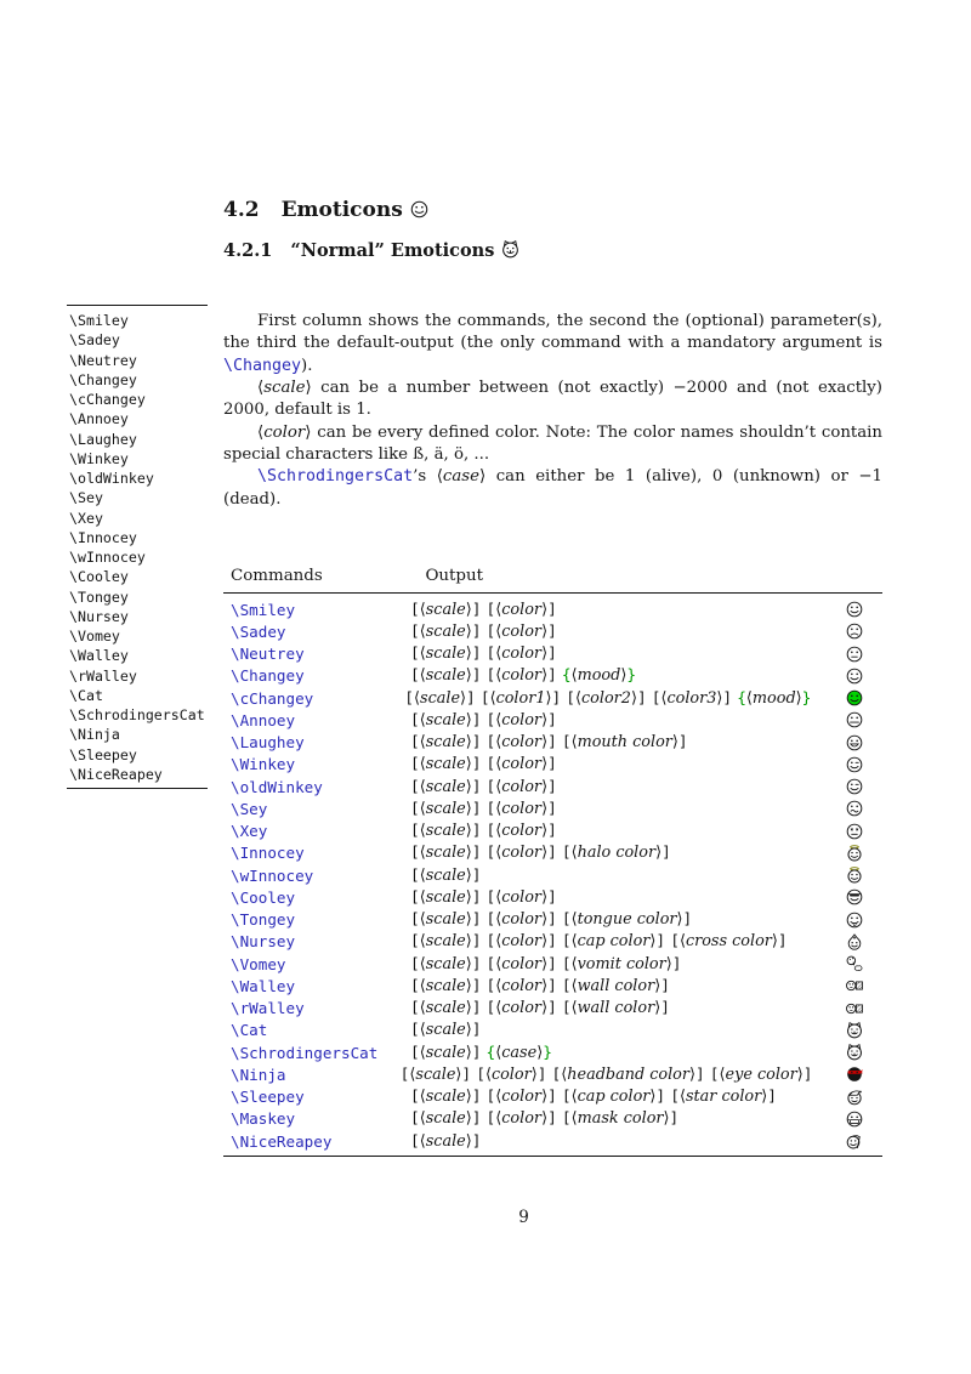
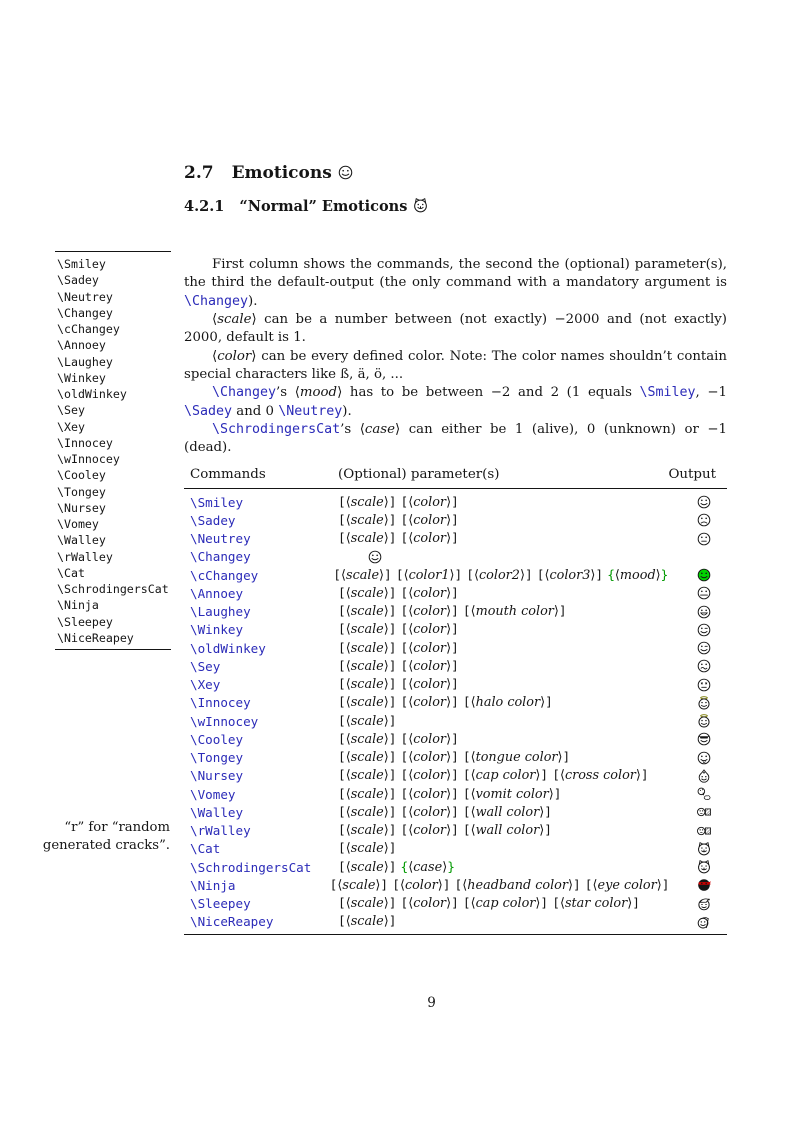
- 4.2 Emoticons
+ 2.7 Emoticons
  4.2.1 “Normal” Emoticons
  \Smiley
  \Sadey
  \Neutrey
  \Changey
  \cChangey
  \Annoey
  \Laughey
  \Winkey
  \oldWinkey
  \Sey
  \Xey
  \Innocey
  \wInnocey
  \Cooley
  \Tongey
  \Nursey
  \Vomey
  \Walley
  \rWalley
  \Cat
  \SchrodingersCat
  \Ninja
  \Sleepey
  \NiceReapey
+ “r” for “random generated cracks”.
  First column shows the commands, the second the (optional) parameter(s), the third the default-output (the only command with a mandatory argument is \Changey).
  ⟨scale⟩ can be a number between (not exactly) −2000 and (not exactly) 2000, default is 1.
  ⟨color⟩ can be every defined color. Note: The color names shouldn’t contain special characters like ß, ä, ö, ...
+ \Changey’s ⟨mood⟩ has to be between −2 and 2 (1 equals \Smiley, −1 \Sadey and 0 \Neutrey).
  \SchrodingersCat’s ⟨case⟩ can either be 1 (alive), 0 (unknown) or −1 (dead).
  Commands
+ (Optional) parameter(s)
  Output
  \Smiley
  [⟨scale⟩] [⟨color⟩]
  \Sadey
  [⟨scale⟩] [⟨color⟩]
  \Neutrey
  [⟨scale⟩] [⟨color⟩]
  \Changey
- [⟨scale⟩] [⟨color⟩] {⟨mood⟩}
  \cChangey
  [⟨scale⟩] [⟨color1⟩] [⟨color2⟩] [⟨color3⟩] {⟨mood⟩}
  \Annoey
  [⟨scale⟩] [⟨color⟩]
  \Laughey
  [⟨scale⟩] [⟨color⟩] [⟨mouth color⟩]
  \Winkey
  [⟨scale⟩] [⟨color⟩]
  \oldWinkey
  [⟨scale⟩] [⟨color⟩]
  \Sey
  [⟨scale⟩] [⟨color⟩]
  \Xey
  [⟨scale⟩] [⟨color⟩]
  \Innocey
  [⟨scale⟩] [⟨color⟩] [⟨halo color⟩]
  \wInnocey
  [⟨scale⟩]
  \Cooley
  [⟨scale⟩] [⟨color⟩]
  \Tongey
  [⟨scale⟩] [⟨color⟩] [⟨tongue color⟩]
  \Nursey
  [⟨scale⟩] [⟨color⟩] [⟨cap color⟩] [⟨cross color⟩]
  \Vomey
  [⟨scale⟩] [⟨color⟩] [⟨vomit color⟩]
  \Walley
  [⟨scale⟩] [⟨color⟩] [⟨wall color⟩]
  \rWalley
  [⟨scale⟩] [⟨color⟩] [⟨wall color⟩]
  \Cat
  [⟨scale⟩]
  \SchrodingersCat
  [⟨scale⟩] {⟨case⟩}
  \Ninja
  [⟨scale⟩] [⟨color⟩] [⟨headband color⟩] [⟨eye color⟩]
  \Sleepey
  [⟨scale⟩] [⟨color⟩] [⟨cap color⟩] [⟨star color⟩]
- \Maskey
- [⟨scale⟩] [⟨color⟩] [⟨mask color⟩]
  \NiceReapey
  [⟨scale⟩]
  9
